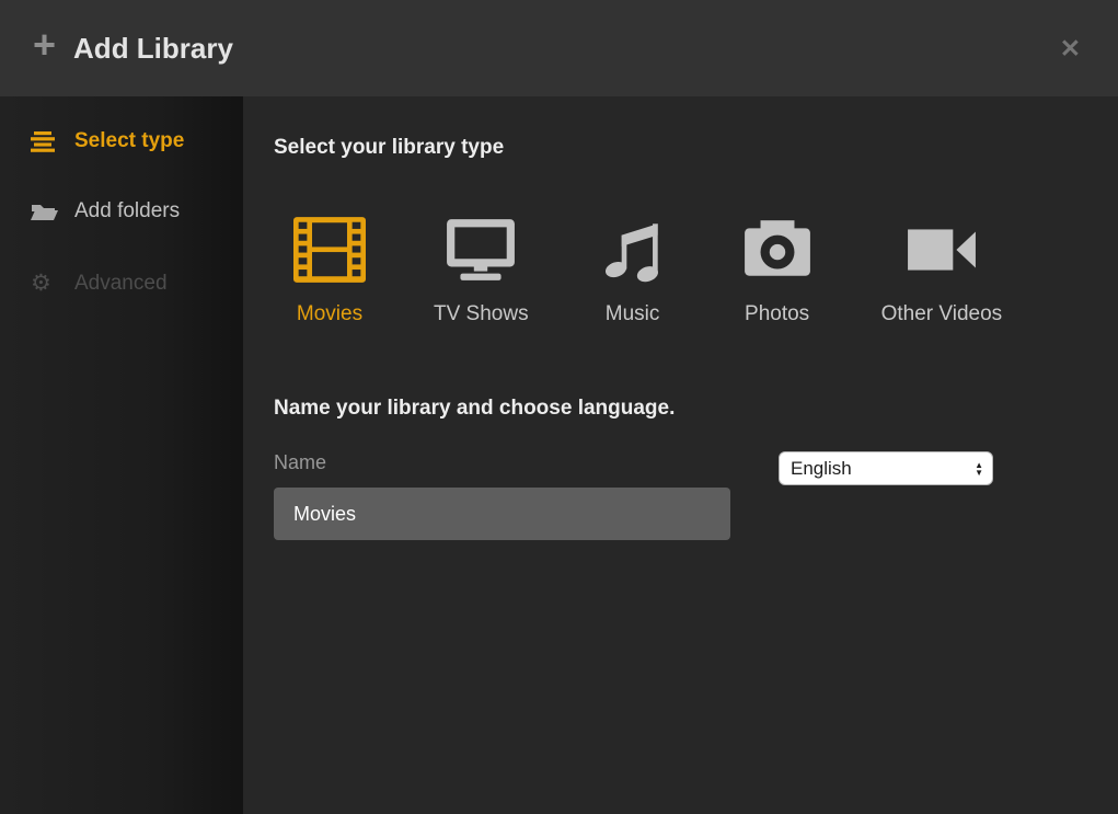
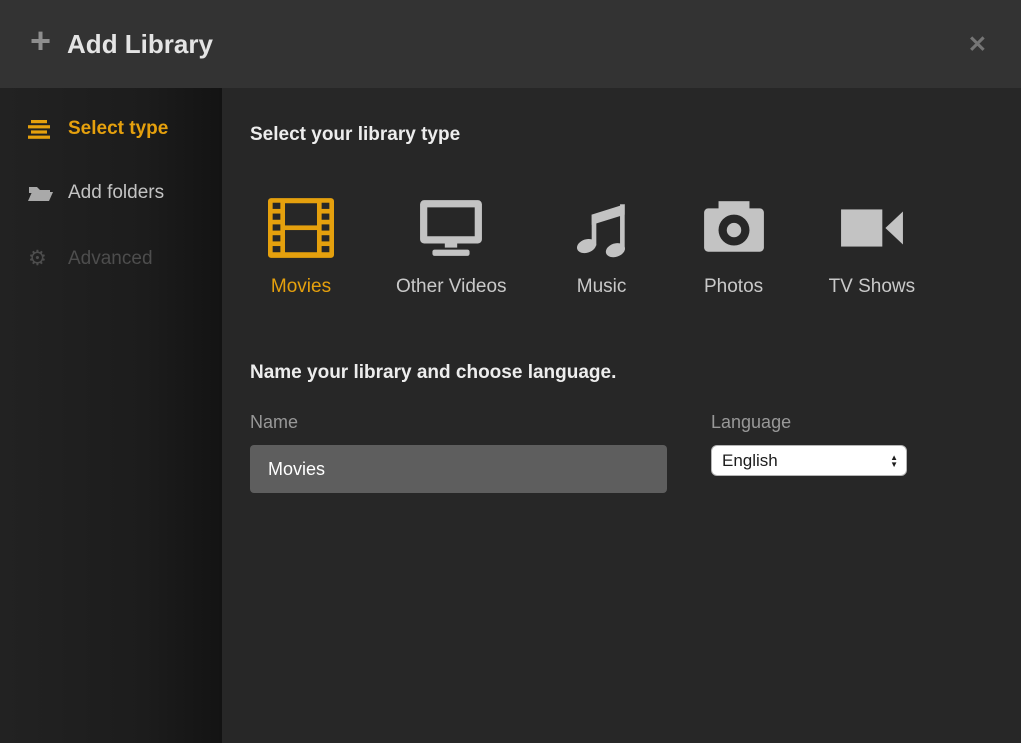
  +
  Add Library
  ✕
  Select type
  Add folders
  ⚙
  Advanced
  Select your library type
  Movies
- TV Shows
+ Other Videos
  Music
  Photos
- Other Videos
+ TV Shows
  Name your library and choose language.
  Name
  Movies
+ Language
  English
  ▲
  ▼
